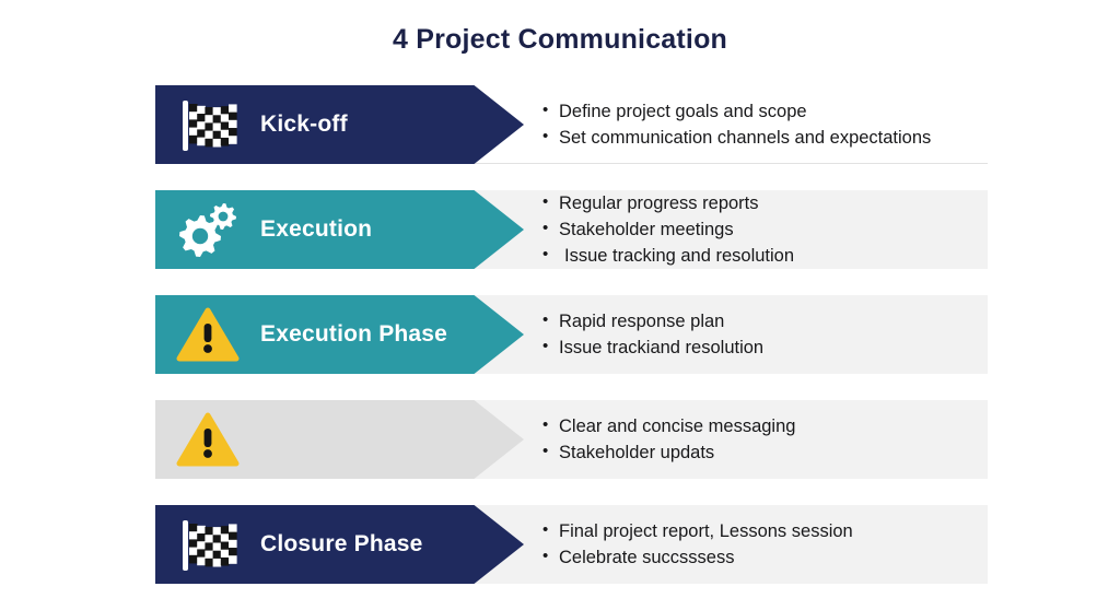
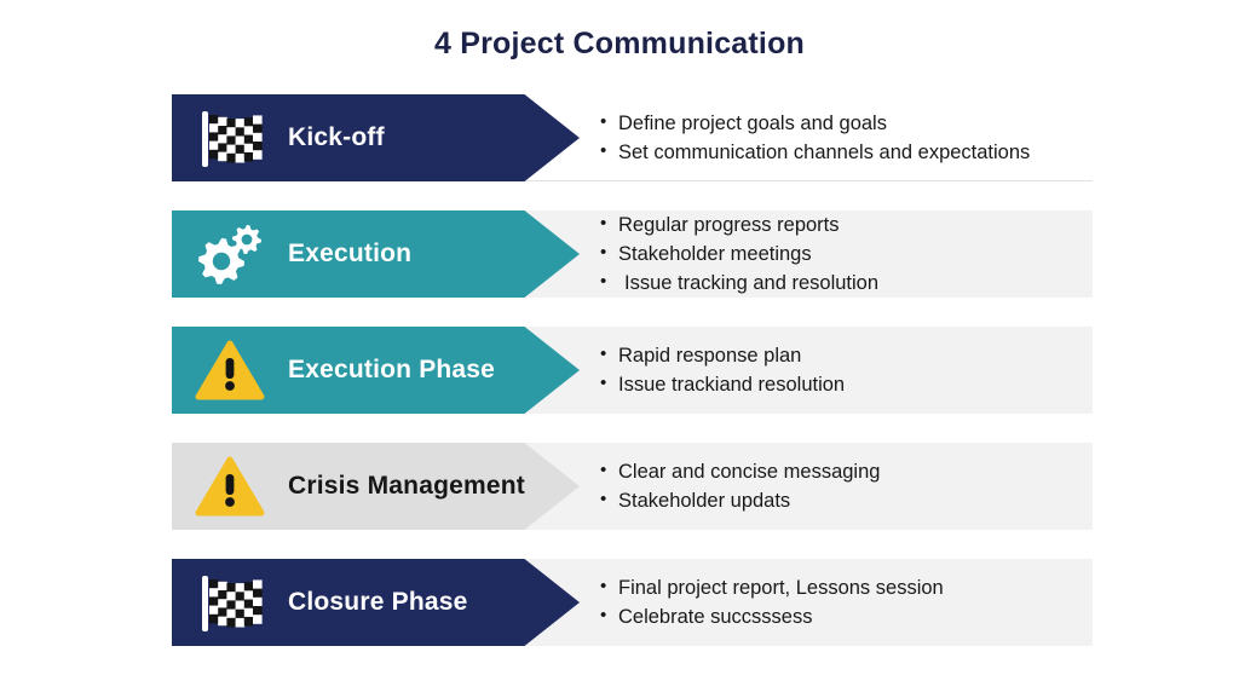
  4 Project Communication
  Kick-off
- Define project goals and scope
+ Define project goals and goals
  Set communication channels and expectations
  Execution
  Regular progress reports
  Stakeholder meetings
  Issue tracking and resolution
  Execution Phase
  Rapid response plan
  Issue trackiand resolution
+ Crisis Management
  Clear and concise messaging
  Stakeholder updats
  Closure Phase
  Final project report, Lessons session
  Celebrate succsssess
